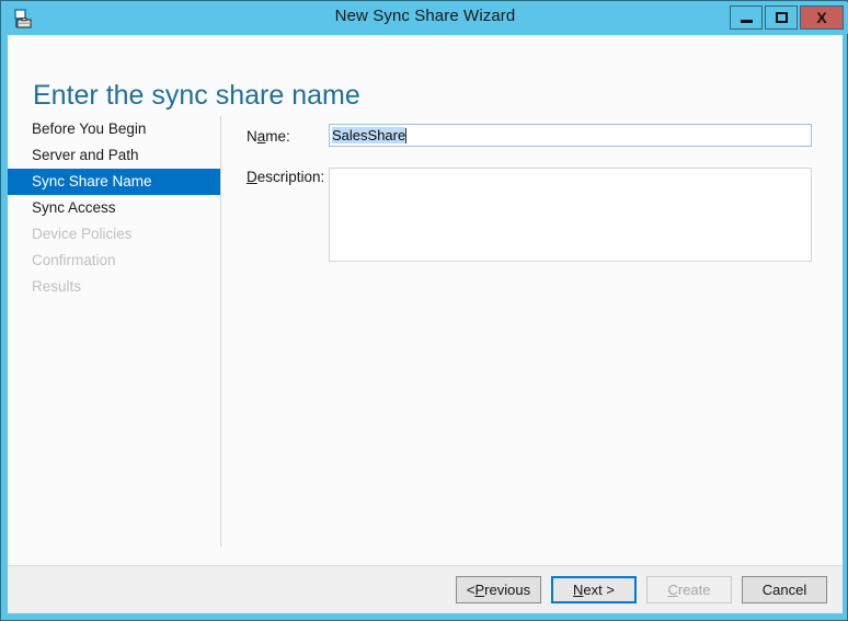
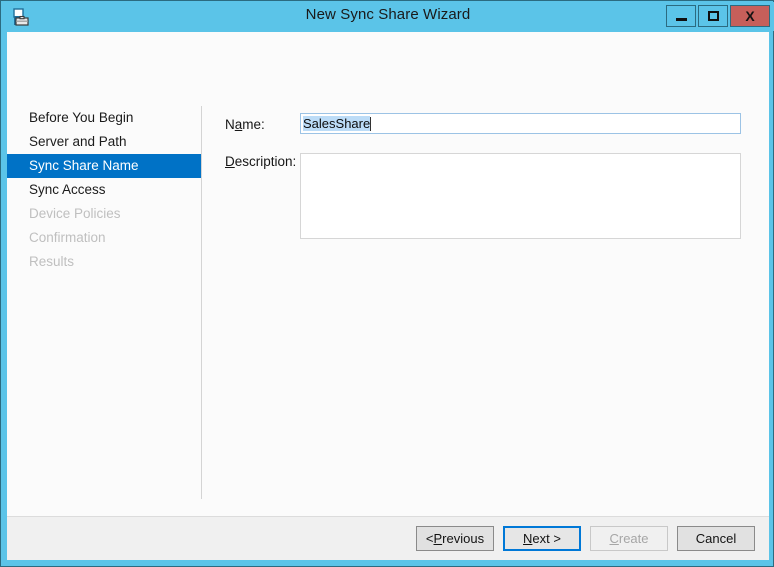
  New Sync Share Wizard
  X
- Enter the sync share name
  Before You Begin
  Server and Path
  Sync Share Name
  Sync Access
  Device Policies
  Confirmation
  Results
  Name:
  SalesShare
  Description:
  <
  P
  revious
  N
  ext >
  C
  reate
  Cancel
